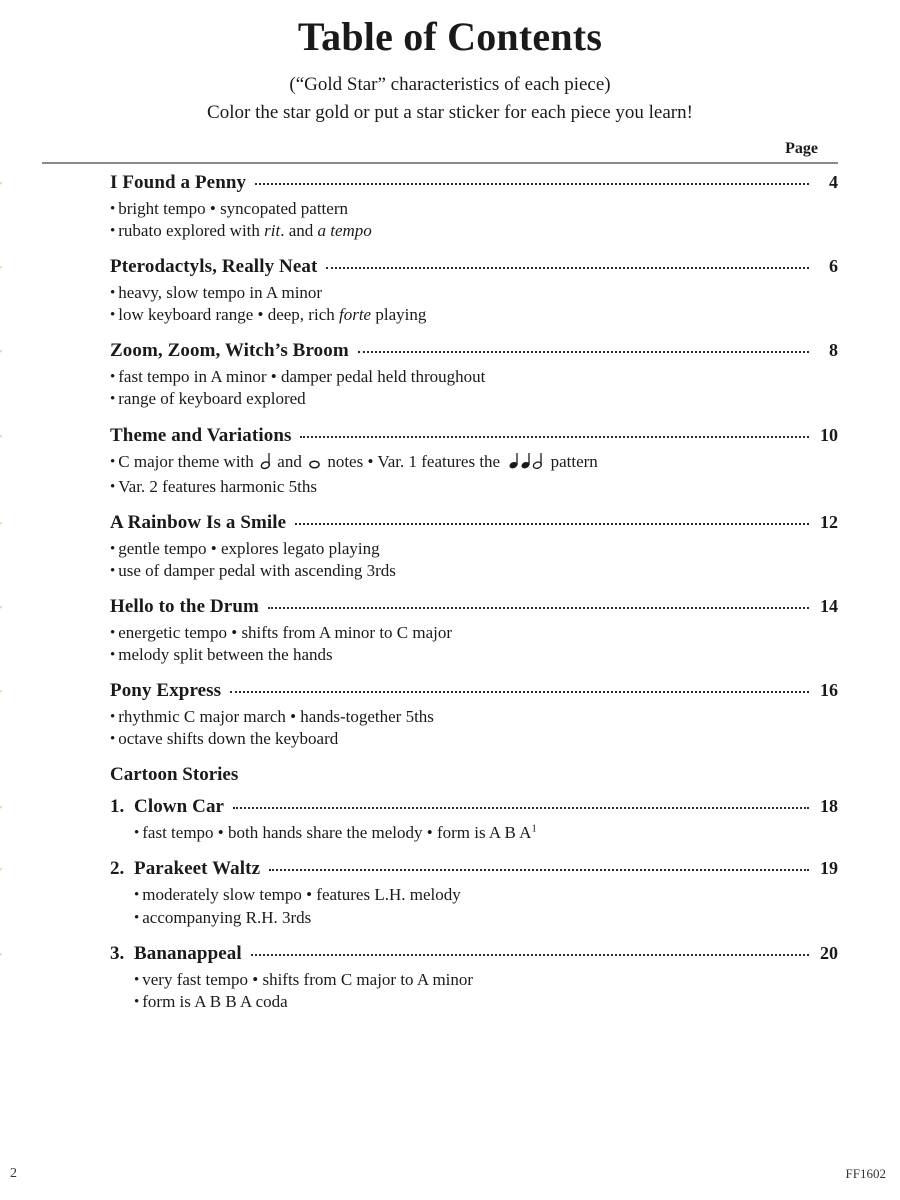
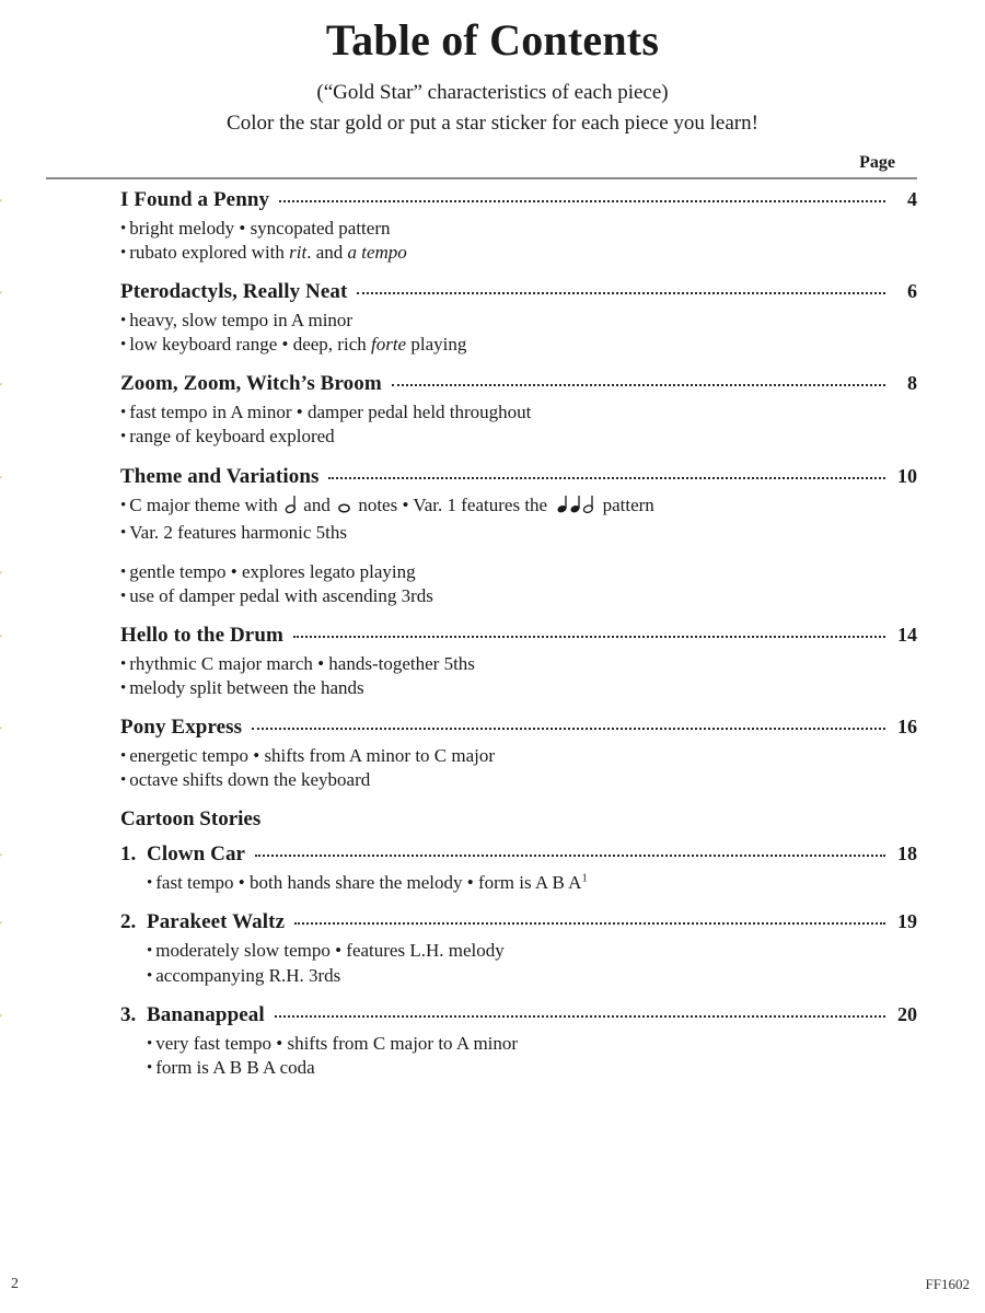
  Table of Contents
  (“Gold Star” characteristics of each piece)
  Color the star gold or put a star sticker for each piece you learn!
  Page
  I Found a Penny
  4
- • bright tempo • syncopated pattern
+ • bright melody • syncopated pattern
  • rubato explored with rit. and a tempo
  Pterodactyls, Really Neat
  6
  • heavy, slow tempo in A minor
  • low keyboard range • deep, rich forte playing
  Zoom, Zoom, Witch’s Broom
  8
  • fast tempo in A minor • damper pedal held throughout
  • range of keyboard explored
  Theme and Variations
  10
  • C major theme with and notes • Var. 1 features the pattern
  • Var. 2 features harmonic 5ths
- A Rainbow Is a Smile
- 12
  • gentle tempo • explores legato playing
  • use of damper pedal with ascending 3rds
  Hello to the Drum
  14
- • energetic tempo • shifts from A minor to C major
+ • rhythmic C major march • hands-together 5ths
  • melody split between the hands
  Pony Express
  16
- • rhythmic C major march • hands-together 5ths
+ • energetic tempo • shifts from A minor to C major
  • octave shifts down the keyboard
  Cartoon Stories
  1.
  Clown Car
  18
  • fast tempo • both hands share the melody • form is A B A1
  2.
  Parakeet Waltz
  19
  • moderately slow tempo • features L.H. melody
  • accompanying R.H. 3rds
  3.
  Bananappeal
  20
  • very fast tempo • shifts from C major to A minor
  • form is A B B A coda
  2
  FF1602
